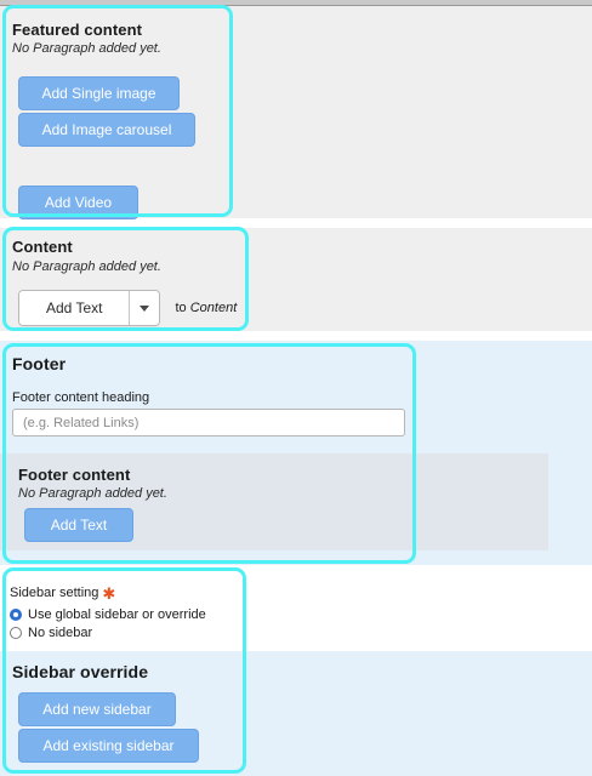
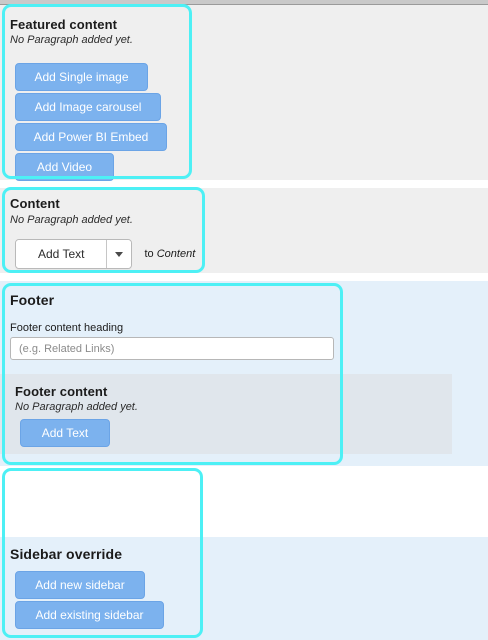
  Featured content
  No Paragraph added yet.
  Add Single image
  Add Image carousel
+ Add Power BI Embed
  Add Video
  Content
  No Paragraph added yet.
  Add Text
  to Content
  Footer
  Footer content heading
  (e.g. Related Links)
  Footer content
  No Paragraph added yet.
  Add Text
- Sidebar setting
- ✱
- Use global sidebar or override
- No sidebar
  Sidebar override
  Add new sidebar
  Add existing sidebar
